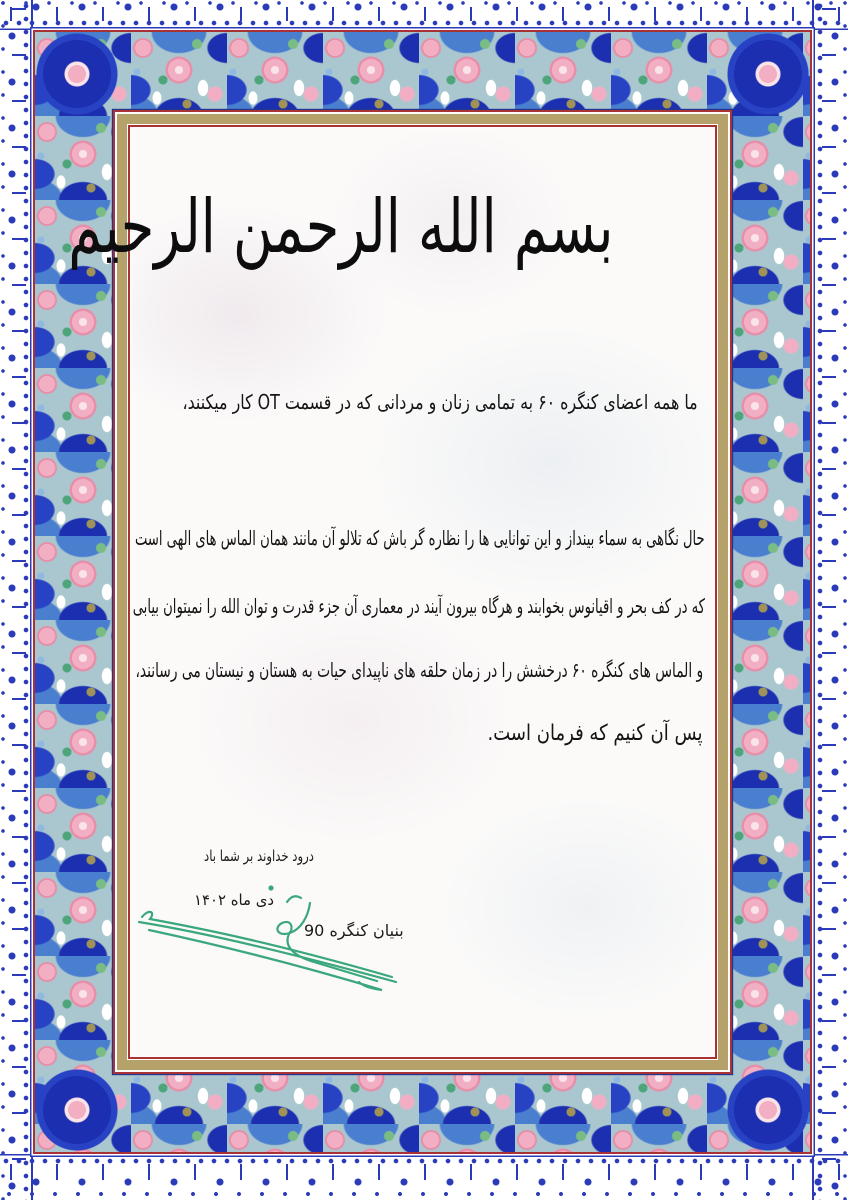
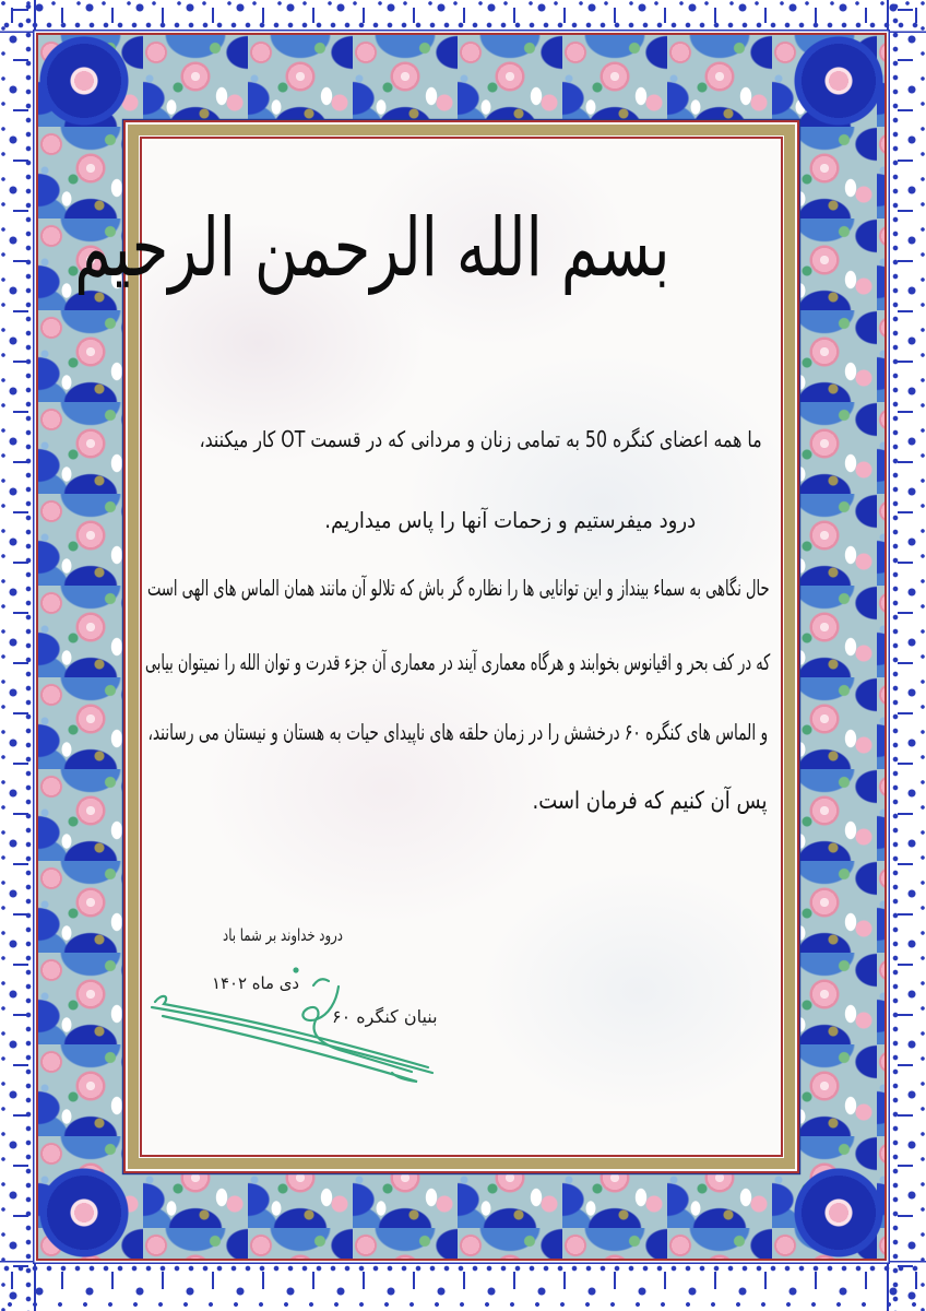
  بسم الله الرحمن الرحیم
- ما همه اعضای کنگره ۶۰ به تمامی زنان و مردانی که در قسمت OT کار میکنند،
+ ما همه اعضای کنگره 50 به تمامی زنان و مردانی که در قسمت OT کار میکنند،
+ درود میفرستیم و زحمات آنها را پاس میداریم.
  حال نگاهی به سماء بینداز و این توانایی ها را نظاره گر باش که تلالو آن مانند همان الماس های الهی است
- که در کف بحر و اقیانوس بخوابند و هرگاه بیرون آیند در معماری آن جزء قدرت و توان الله را نمیتوان بیابی
+ که در کف بحر و اقیانوس بخوابند و هرگاه معماری آیند در معماری آن جزء قدرت و توان الله را نمیتوان بیابی
  و الماس های کنگره ۶۰ درخشش را در زمان حلقه های ناپیدای حیات به هستان و نیستان می رسانند،
  پس آن کنیم که فرمان است.
  درود خداوند بر شما باد
  دی ماه ۱۴۰۲
- بنیان کنگره 90
+ بنیان کنگره ۶۰
